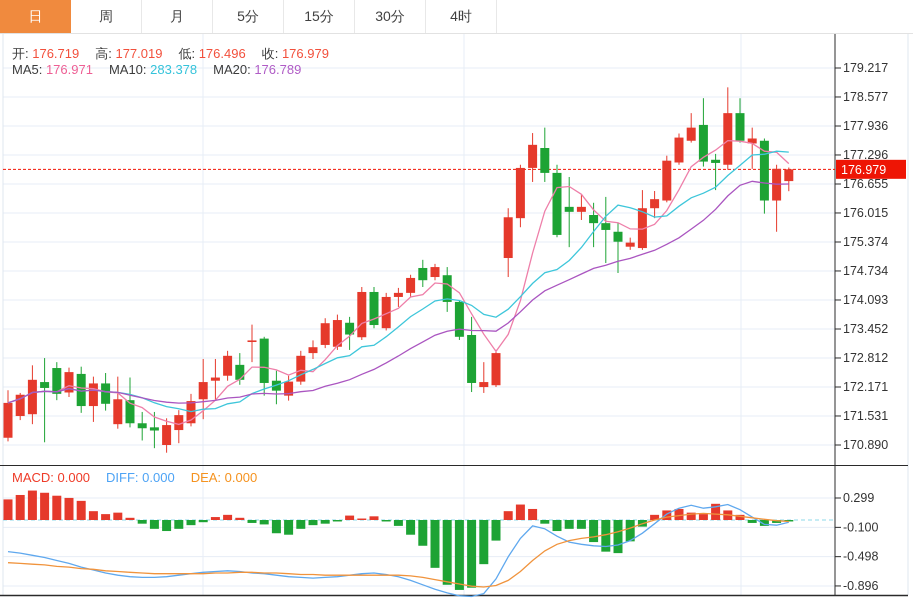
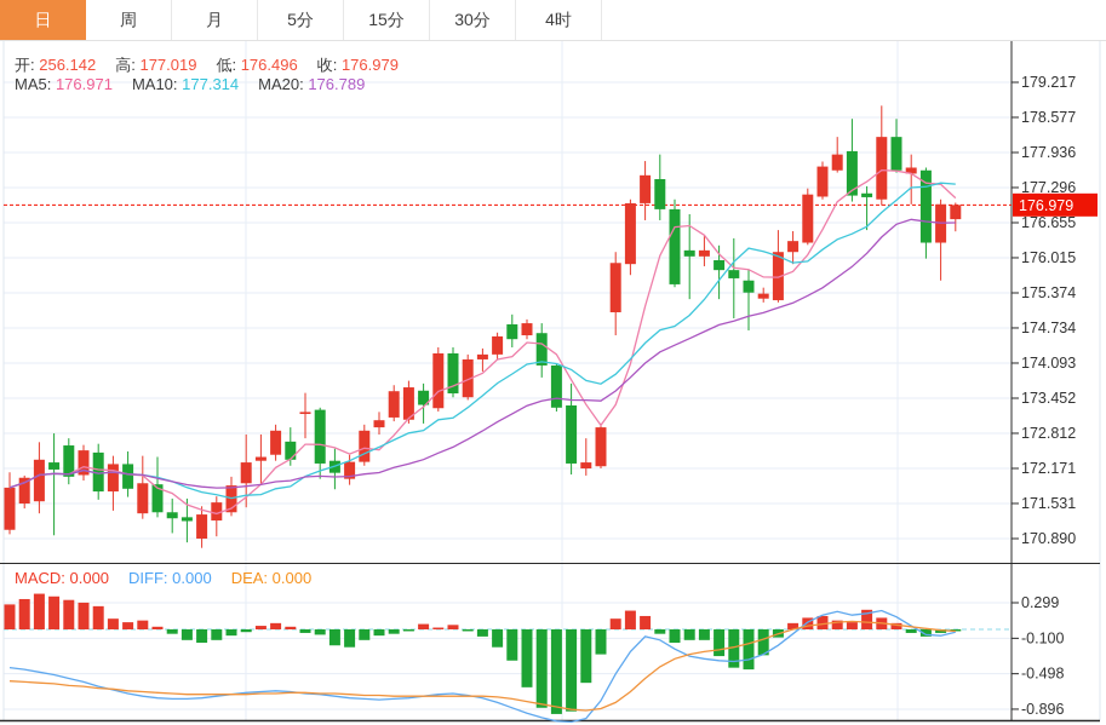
  179.217
  178.577
  177.936
  177.296
  176.655
  176.015
  175.374
  174.734
  174.093
  173.452
  172.812
  172.171
  171.531
  170.890
  0.299
  -0.100
  -0.498
  -0.896
  176.979
  日
  周
  月
  5分
  15分
  30分
  4时
- 开: 176.719 高: 177.019 低: 176.496 收: 176.979
+ 开: 256.142 高: 177.019 低: 176.496 收: 176.979
- MA5: 176.971 MA10: 283.378 MA20: 176.789
+ MA5: 176.971 MA10: 177.314 MA20: 176.789
  MACD: 0.000 DIFF: 0.000 DEA: 0.000
